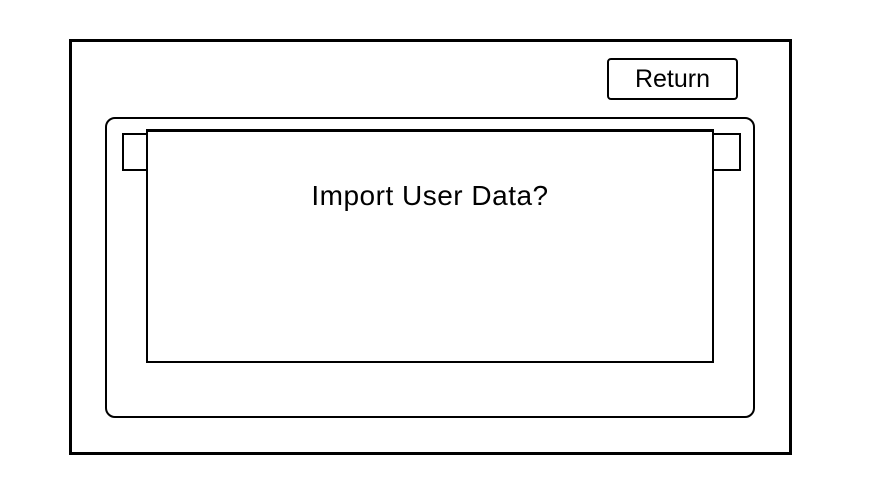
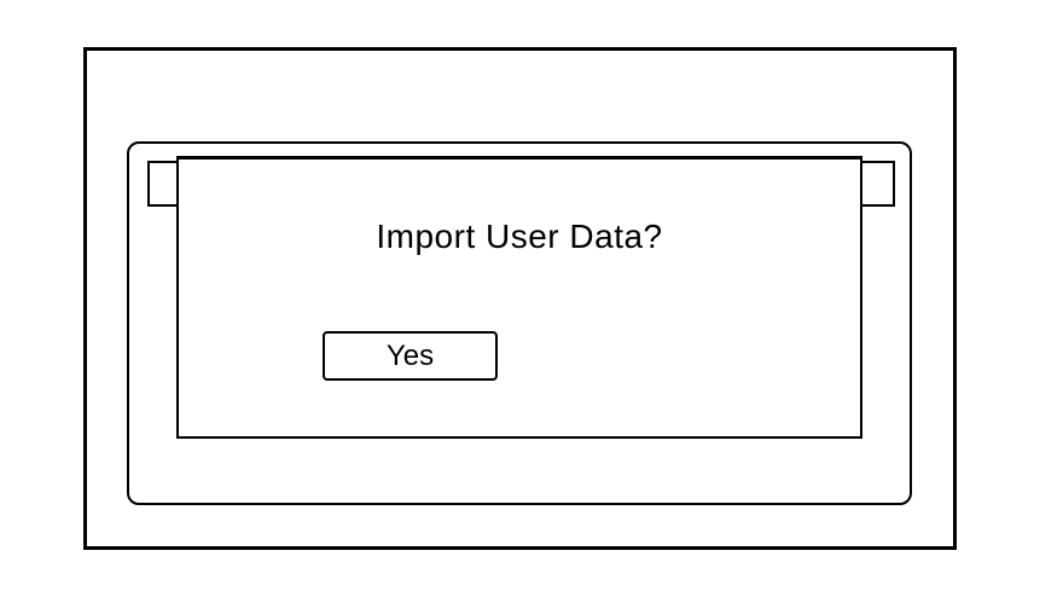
- Return
  Import User Data?
+ Yes
